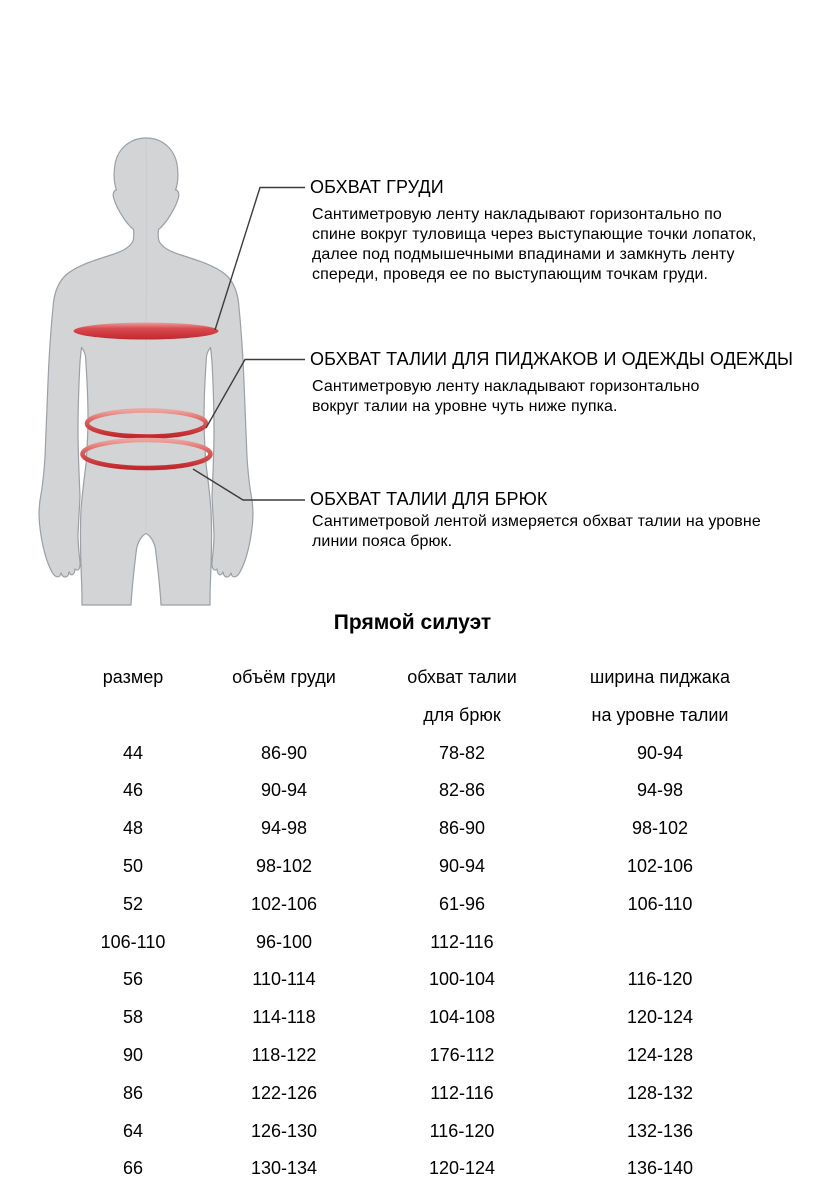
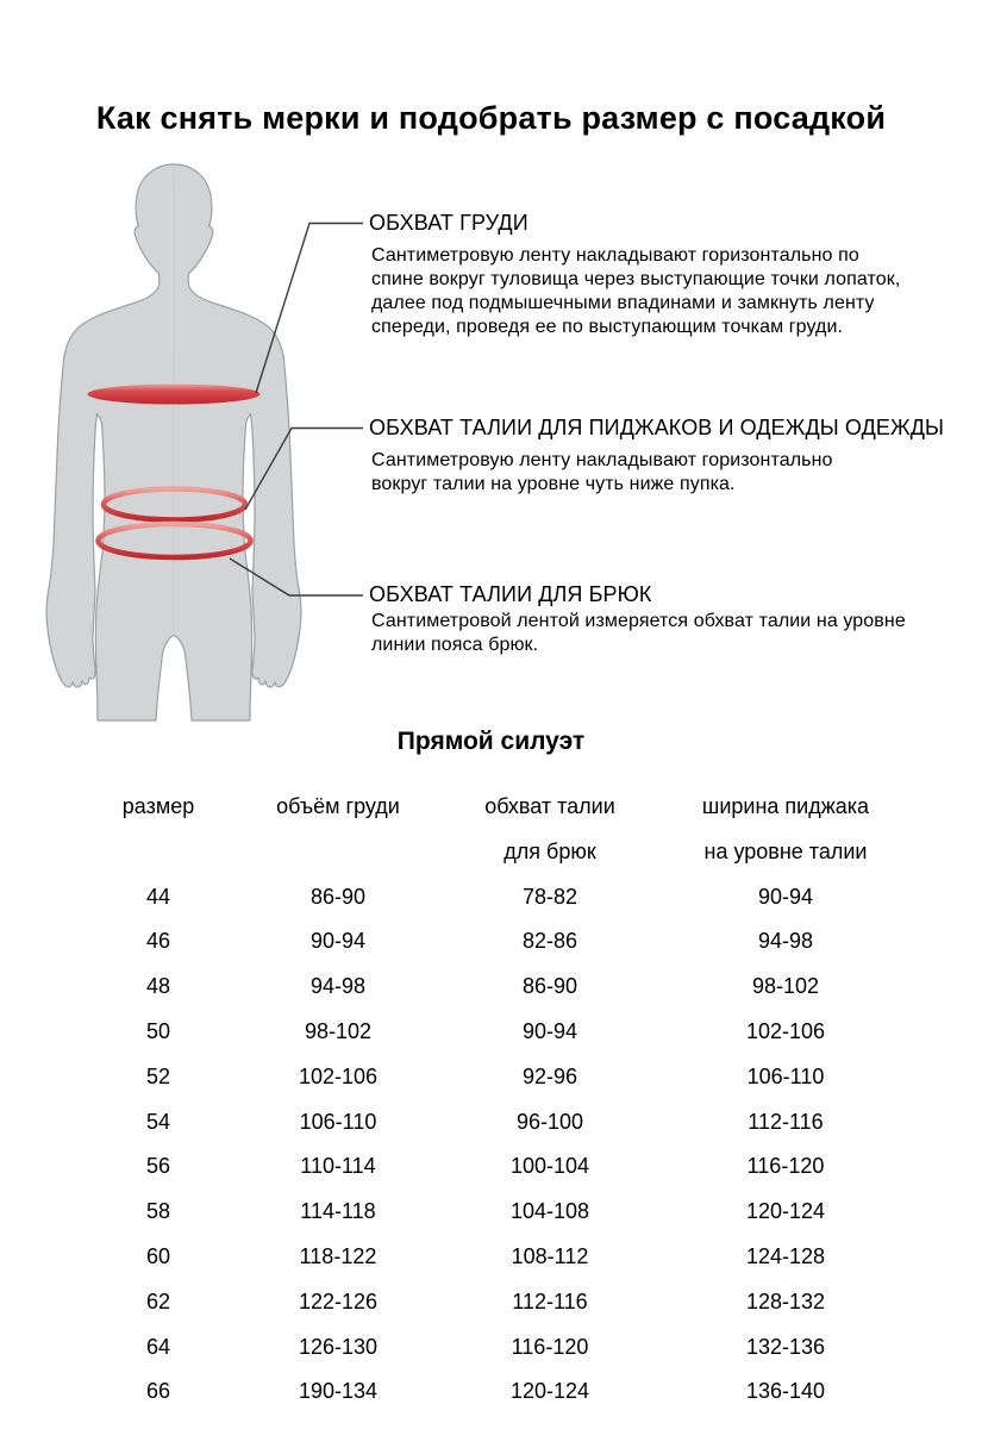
+ Как снять мерки и подобрать размер с посадкой
  ОБХВАТ ГРУДИ
  Сантиметровую ленту накладывают горизонтально по
  спине вокруг туловища через выступающие точки лопаток,
  далее под подмышечными впадинами и замкнуть ленту
  спереди, проведя ее по выступающим точкам груди.
  ОБХВАТ ТАЛИИ ДЛЯ ПИДЖАКОВ И ОДЕЖДЫ ОДЕЖДЫ
  Сантиметровую ленту накладывают горизонтально
  вокруг талии на уровне чуть ниже пупка.
  ОБХВАТ ТАЛИИ ДЛЯ БРЮК
  Сантиметровой лентой измеряется обхват талии на уровне
  линии пояса брюк.
  Прямой силуэт
  размер
  объём груди
  обхват талии
  ширина пиджака
  для брюк
  на уровне талии
  44
  86-90
  78-82
  90-94
  46
  90-94
  82-86
  94-98
  48
  94-98
  86-90
  98-102
  50
  98-102
  90-94
  102-106
  52
  102-106
- 61-96
+ 92-96
  106-110
+ 54
  106-110
  96-100
  112-116
  56
  110-114
  100-104
  116-120
  58
  114-118
  104-108
  120-124
- 90
+ 60
  118-122
- 176-112
+ 108-112
  124-128
- 86
+ 62
  122-126
  112-116
  128-132
  64
  126-130
  116-120
  132-136
  66
- 130-134
+ 190-134
  120-124
  136-140
